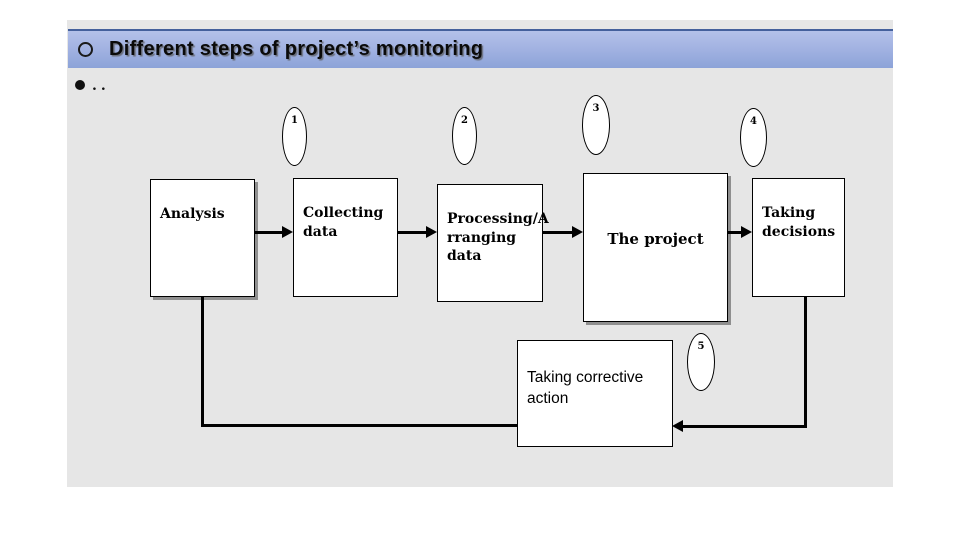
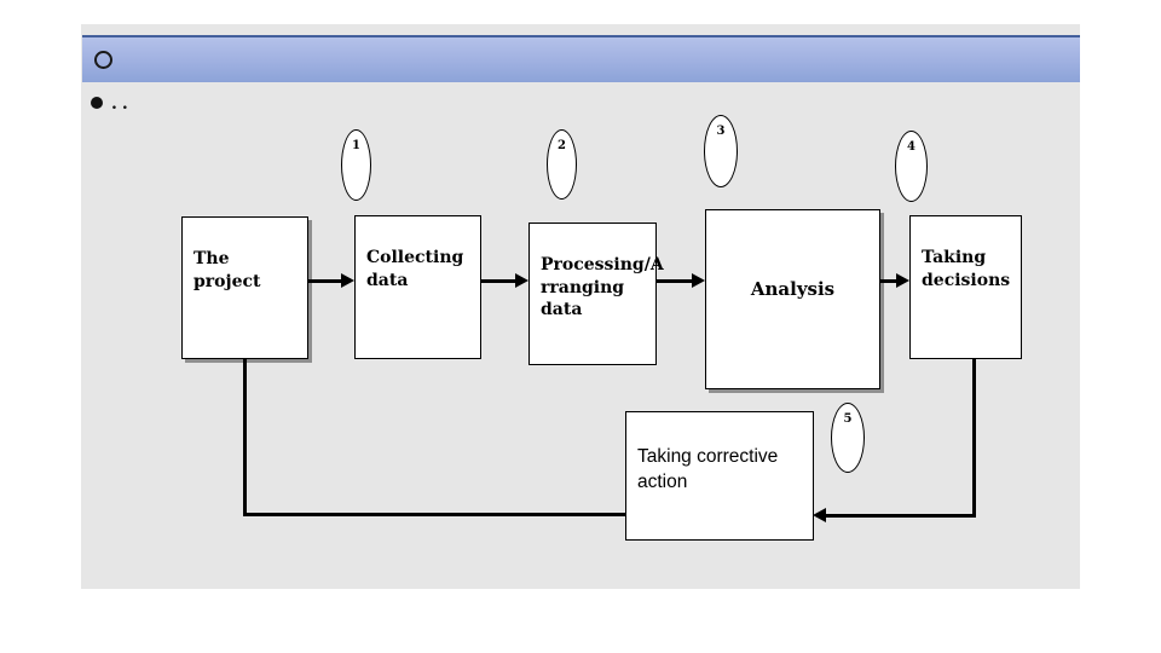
- Different steps of project’s monitoring
  ..
  1
  2
  3
  4
  5
- Analysis
+ The project
  Collecting
  data
  Processing/A
  rranging
  data
- The project
+ Analysis
  Taking
  decisions
  Taking corrective
  action
